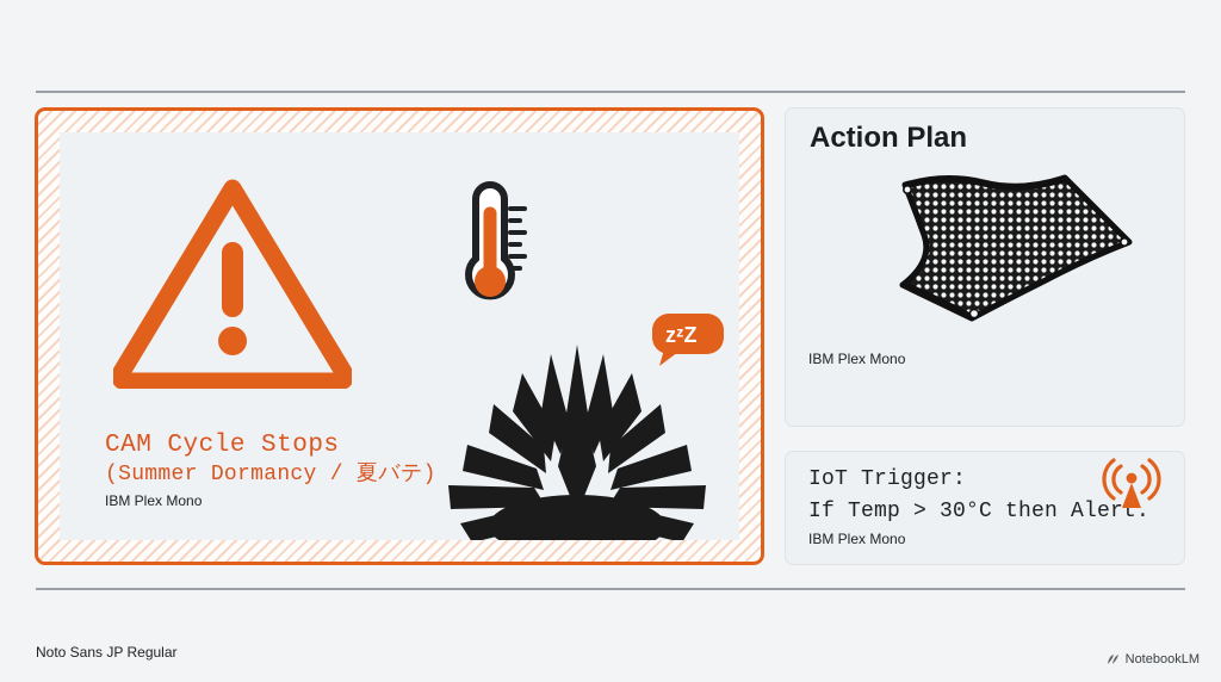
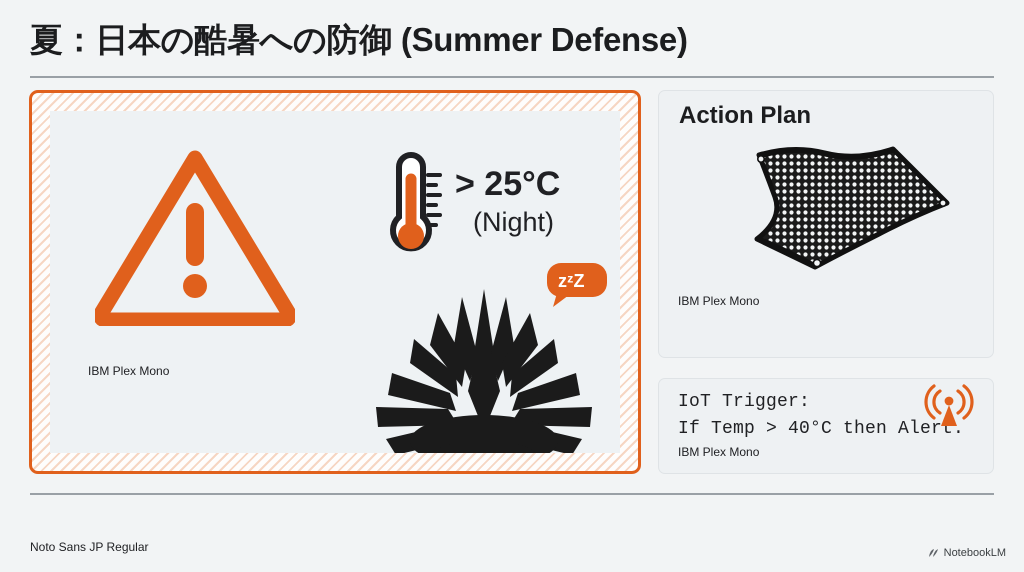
+ 夏：日本の酷暑への防御 (Summer Defense)
+ > 25°C
+ (Night)
  zᶻZ
- CAM Cycle Stops
- (Summer Dormancy / 夏バテ)
  IBM Plex Mono
  Action Plan
  IBM Plex Mono
  IoT Trigger:
- If Temp > 30°C then Alert.
+ If Temp > 40°C then Alert.
  IBM Plex Mono
  Noto Sans JP Regular
  NotebookLM
